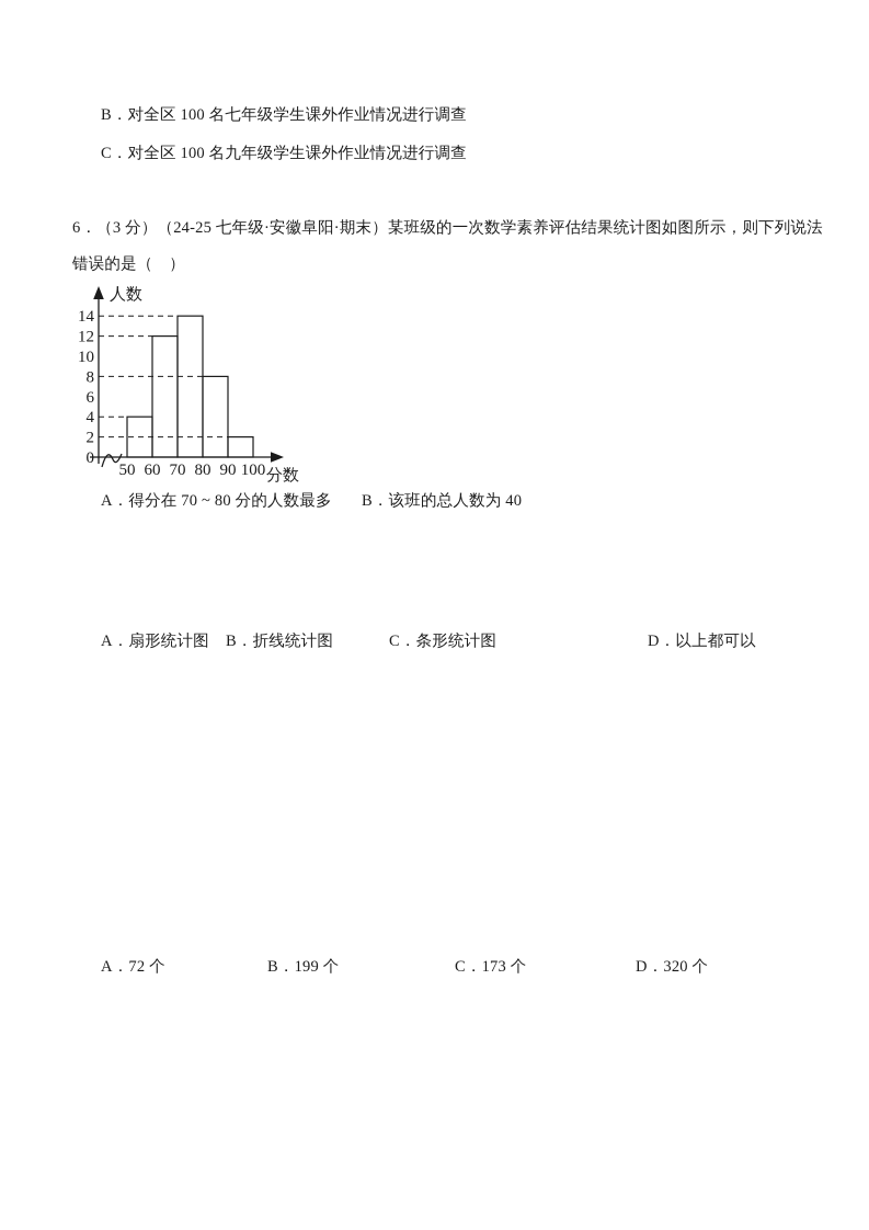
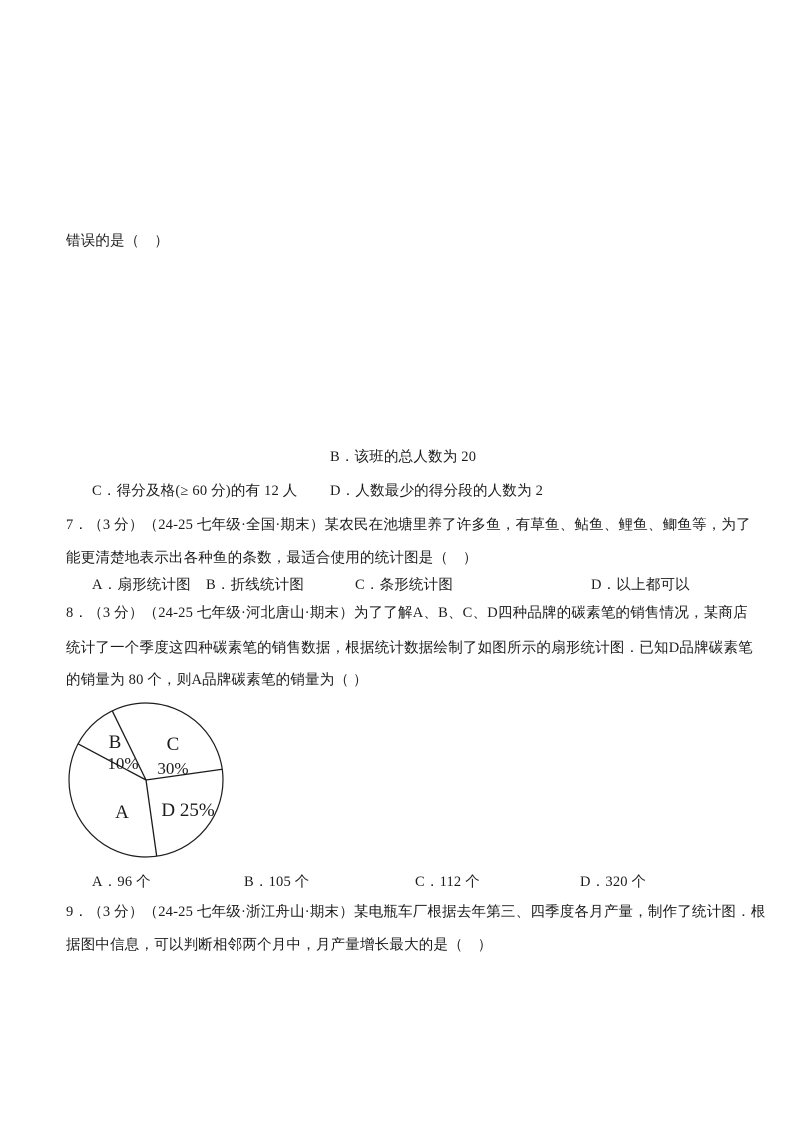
- B．对全区 100 名七年级学生课外作业情况进行调查
- C．对全区 100 名九年级学生课外作业情况进行调查
- 6．（3 分）（24-25 七年级·安徽阜阳·期末）某班级的一次数学素养评估结果统计图如图所示，则下列说法
  错误的是（ ）
- 0
- 2
- 4
- 6
- 8
- 10
- 12
- 14
- 50
- 60
- 70
- 80
- 90
- 100
- 人数
- 分数
- A．得分在 70 ~ 80 分的人数最多
- B．该班的总人数为 40
+ B．该班的总人数为 20
+ C．得分及格(≥ 60 分)的有 12 人
+ D．人数最少的得分段的人数为 2
+ 7．（3 分）（24-25 七年级·全国·期末）某农民在池塘里养了许多鱼，有草鱼、鲇鱼、鲤鱼、鲫鱼等，为了
+ 能更清楚地表示出各种鱼的条数，最适合使用的统计图是（ ）
  A．扇形统计图
  B．折线统计图
  C．条形统计图
  D．以上都可以
+ 8．（3 分）（24-25 七年级·河北唐山·期末）为了了解A、B、C、D四种品牌的碳素笔的销售情况，某商店
+ 统计了一个季度这四种碳素笔的销售数据，根据统计数据绘制了如图所示的扇形统计图．已知D品牌碳素笔
+ 的销量为 80 个，则A品牌碳素笔的销量为（ ）
+ C
+ 30%
+ B
+ 10%
+ A
+ D 25%
- A．72 个
+ A．96 个
- B．199 个
+ B．105 个
- C．173 个
+ C．112 个
  D．320 个
+ 9．（3 分）（24-25 七年级·浙江舟山·期末）某电瓶车厂根据去年第三、四季度各月产量，制作了统计图．根
+ 据图中信息，可以判断相邻两个月中，月产量增长最大的是（ ）
